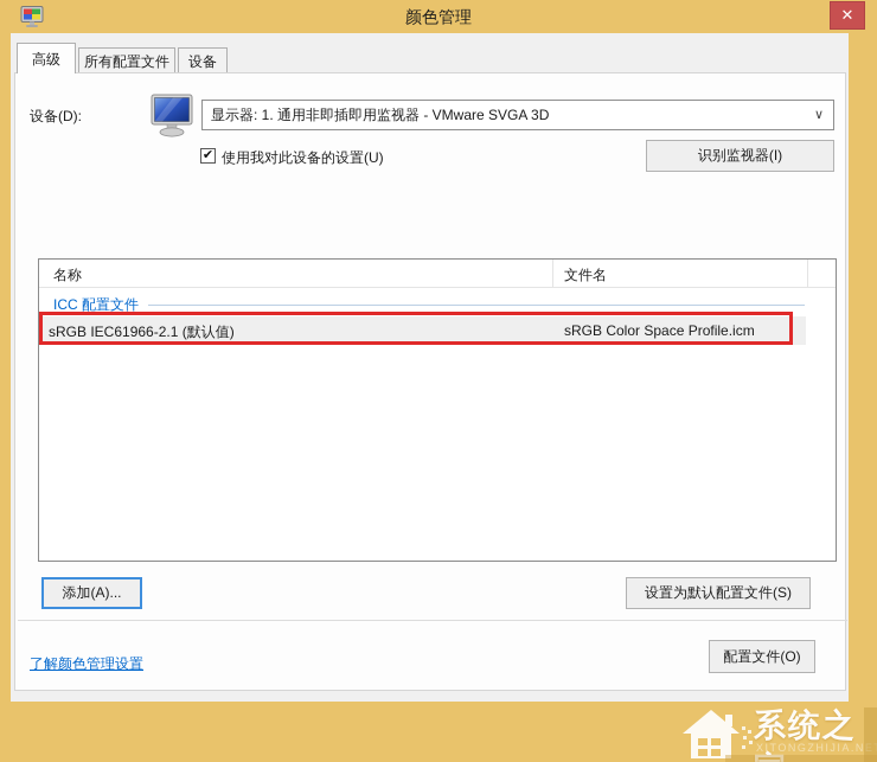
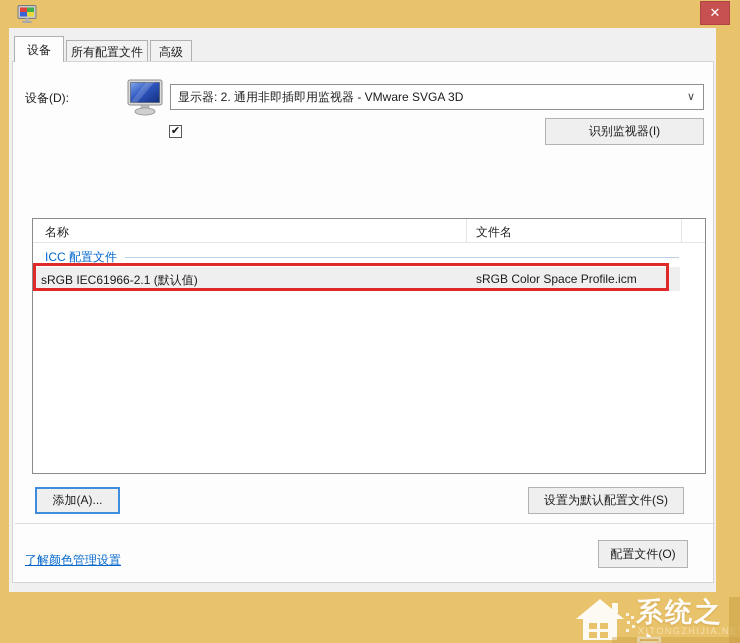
- 颜色管理
  ✕
- 高级
+ 设备
  所有配置文件
- 设备
+ 高级
  设备(D):
- 显示器: 1. 通用非即插即用监视器 - VMware SVGA 3D
+ 显示器: 2. 通用非即插即用监视器 - VMware SVGA 3D
  ∨
  ✔
- 使用我对此设备的设置(U)
  识别监视器(I)
  名称
  文件名
  ICC 配置文件
  sRGB IEC61966-2.1 (默认值)
  sRGB Color Space Profile.icm
  添加(A)...
  设置为默认配置文件(S)
  了解颜色管理设置
  配置文件(O)
  系统之
  XITONGZHIJIA.NE
